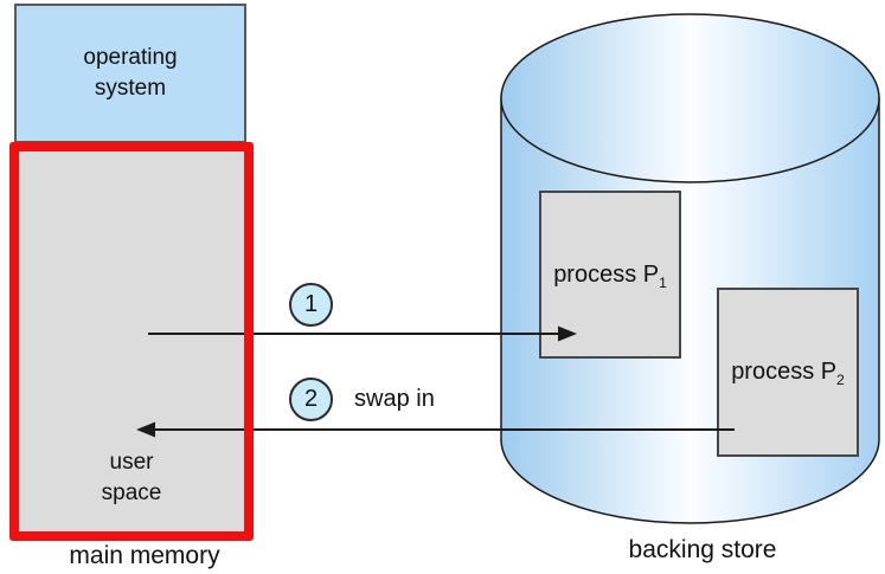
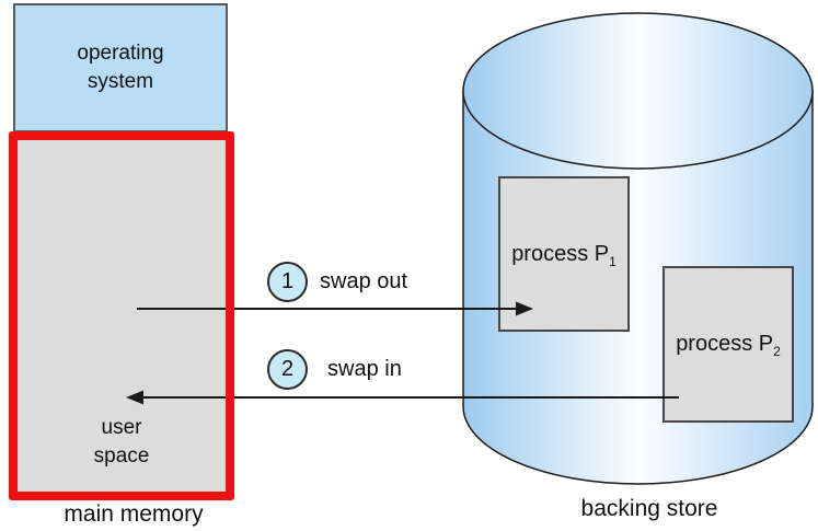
  operating
  system
  process P1
  process P2
  user
  space
  1
+ swap out
  2
  swap in
  main memory
  backing store
